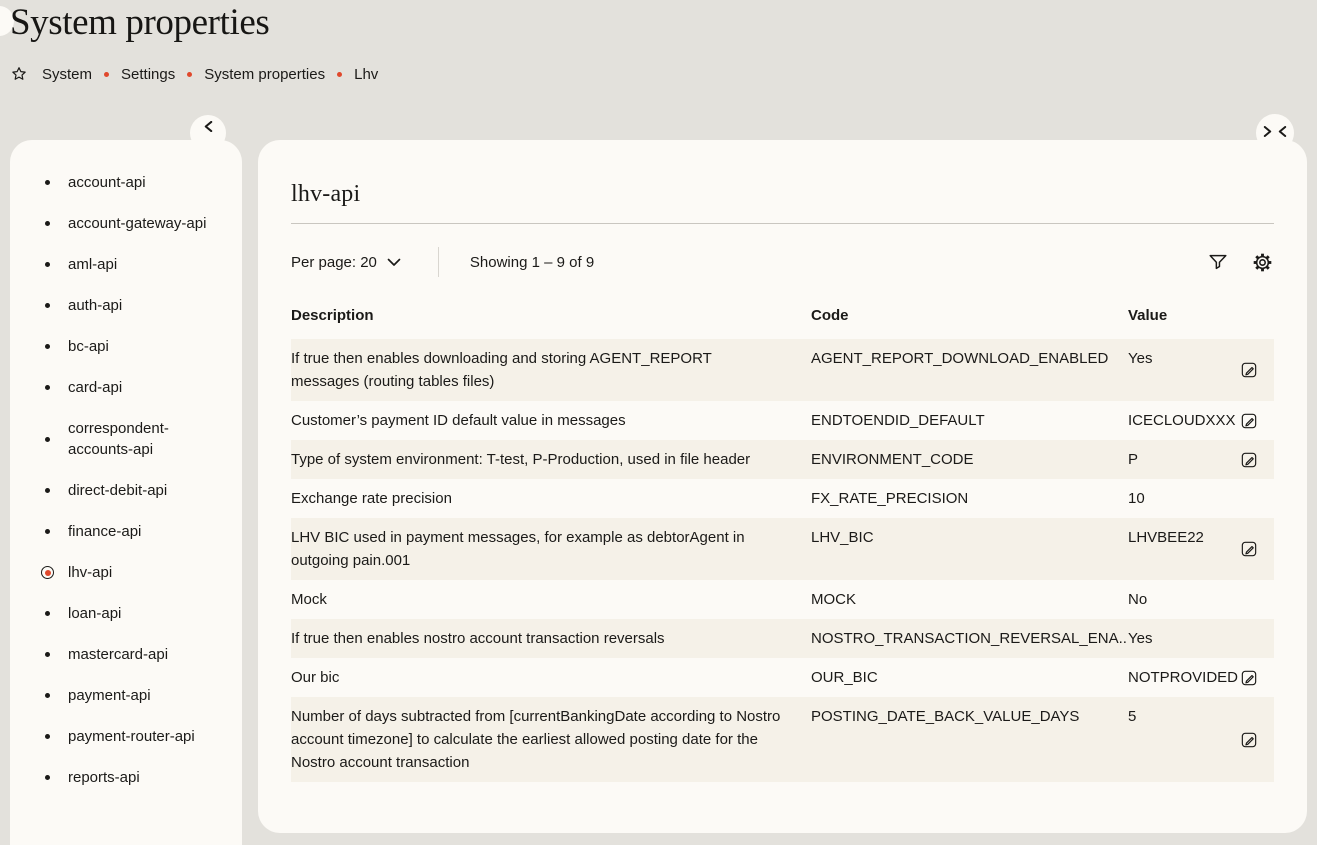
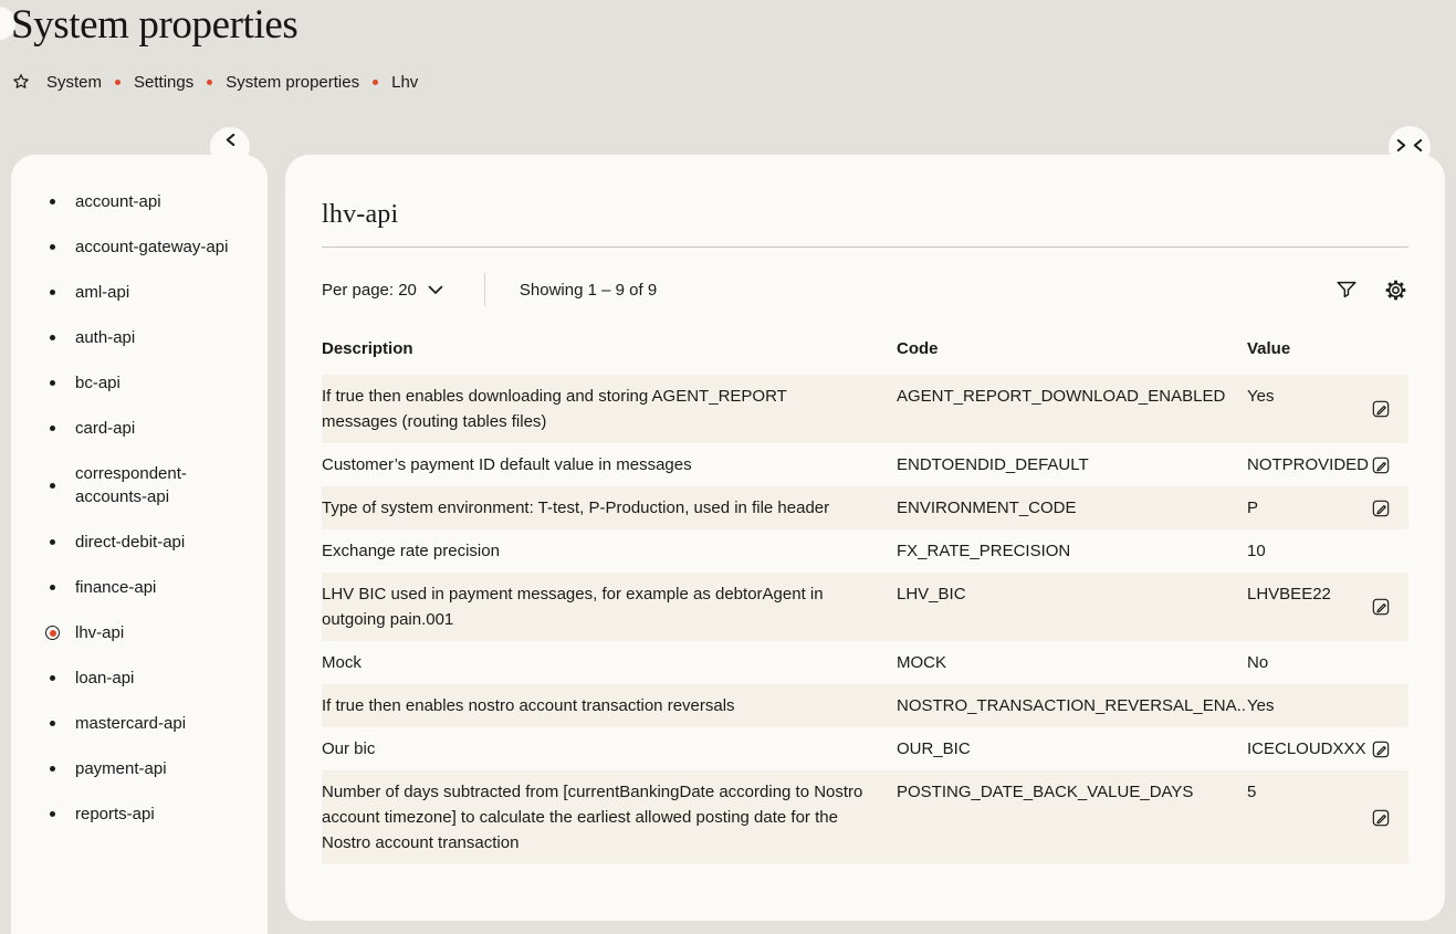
  System properties
  System
  Settings
  System properties
  Lhv
  account-api
  account-gateway-api
  aml-api
  auth-api
  bc-api
  card-api
  correspondent-accounts-api
  direct-debit-api
  finance-api
  lhv-api
  loan-api
  mastercard-api
  payment-api
- payment-router-api
  reports-api
  lhv-api
  Per page: 20
  Showing 1 – 9 of 9
  Description
  Code
  Value
  If true then enables downloading and storing AGENT_REPORT messages (routing tables files)
  AGENT_REPORT_DOWNLOAD_ENABLED
  Yes
  Customer’s payment ID default value in messages
  ENDTOENDID_DEFAULT
- ICECLOUDXXX
+ NOTPROVIDED
  Type of system environment: T-test, P-Production, used in file header
  ENVIRONMENT_CODE
  P
  Exchange rate precision
  FX_RATE_PRECISION
  10
  LHV BIC used in payment messages, for example as debtorAgent in outgoing pain.001
  LHV_BIC
  LHVBEE22
  Mock
  MOCK
  No
  If true then enables nostro account transaction reversals
  NOSTRO_TRANSACTION_REVERSAL_ENA..
  Yes
  Our bic
  OUR_BIC
- NOTPROVIDED
+ ICECLOUDXXX
  Number of days subtracted from [currentBankingDate according to Nostro account timezone] to calculate the earliest allowed posting date for the Nostro account transaction
  POSTING_DATE_BACK_VALUE_DAYS
  5
